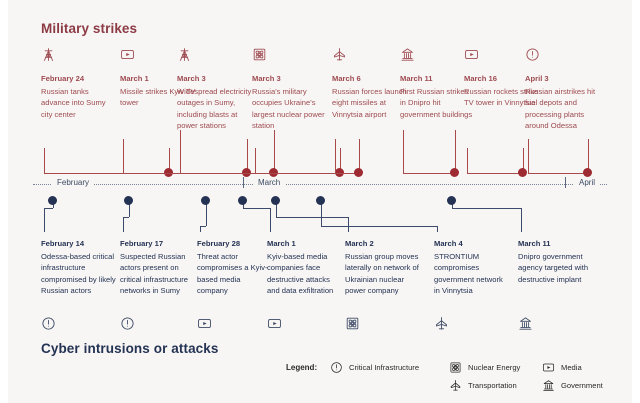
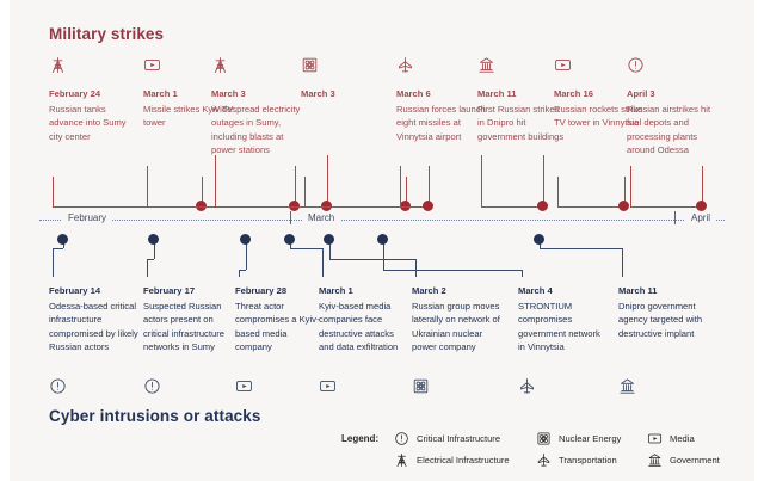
  Military strikes
  Cyber intrusions or attacks
  February
  March
  April
  February 24
  Russian tanks advance into Sumy city center
  March 1
  Missile strikes Kyiv TV tower
  March 3
  Widespread electricity outages in Sumy, including blasts at power stations
  March 3
- Russia's military occupies Ukraine's largest nuclear power station
  March 6
  Russian forces launch eight missiles at Vinnytsia airport
  March 11
  First Russian strikes in Dnipro hit government buildings
  March 16
  Russian rockets strike TV tower in Vinnytsia
  April 3
  Russian airstrikes hit fuel depots and processing plants around Odessa
  February 14
  Odessa-based critical infrastructure compromised by likely Russian actors
  February 17
  Suspected Russian actors present on critical infrastructure networks in Sumy
  February 28
  Threat actor compromises a Kyiv-based media company
  March 1
  Kyiv-based media companies face destructive attacks and data exfiltration
  March 2
  Russian group moves laterally on network of Ukrainian nuclear power company
  March 4
  STRONTIUM compromises government network in Vinnytsia
  March 11
  Dnipro government agency targeted with destructive implant
  Legend:
  Critical Infrastructure
+ Electrical Infrastructure
  Nuclear Energy
  Transportation
  Media
  Government
